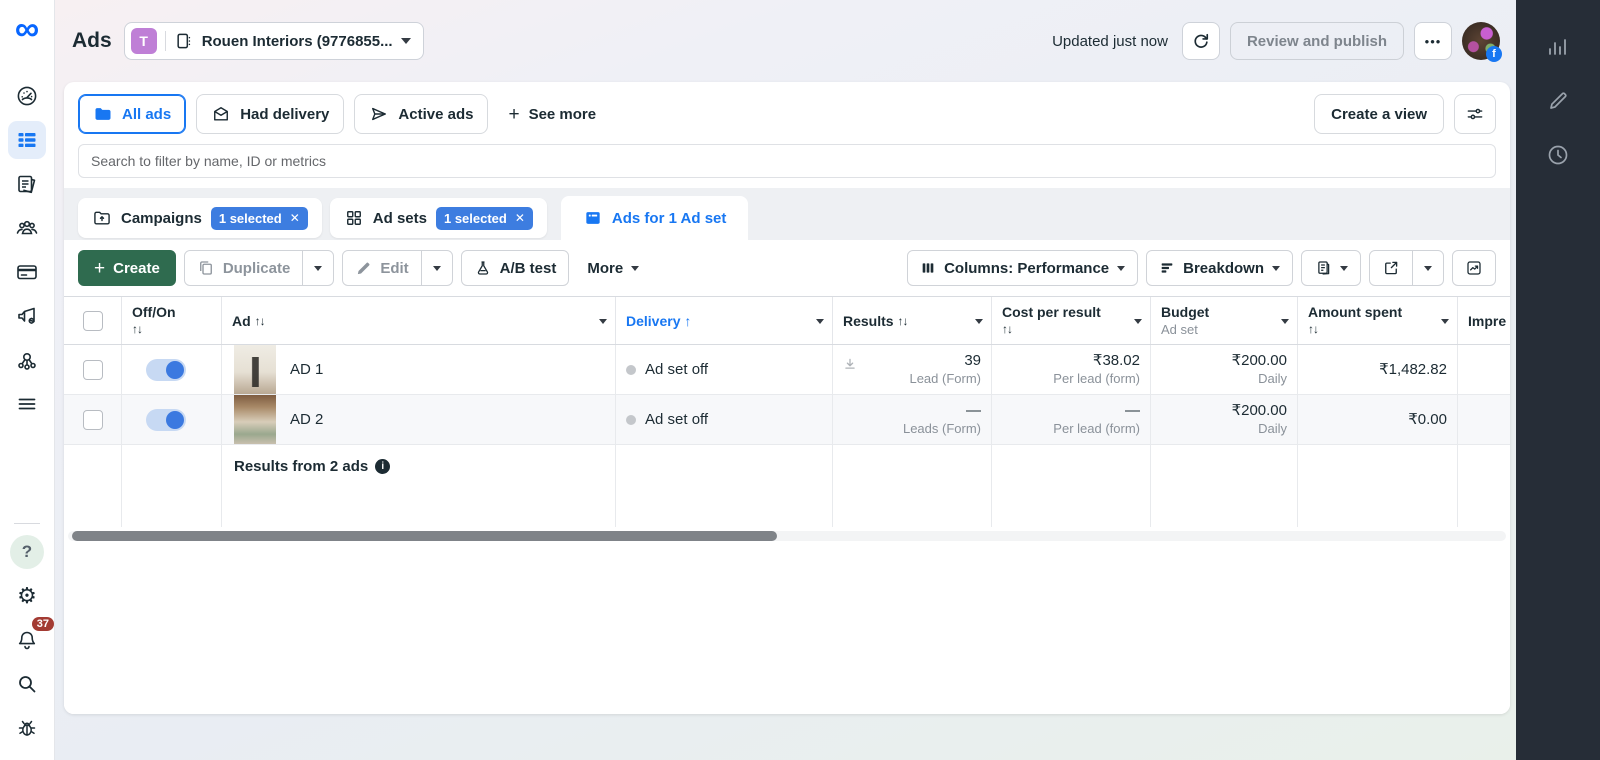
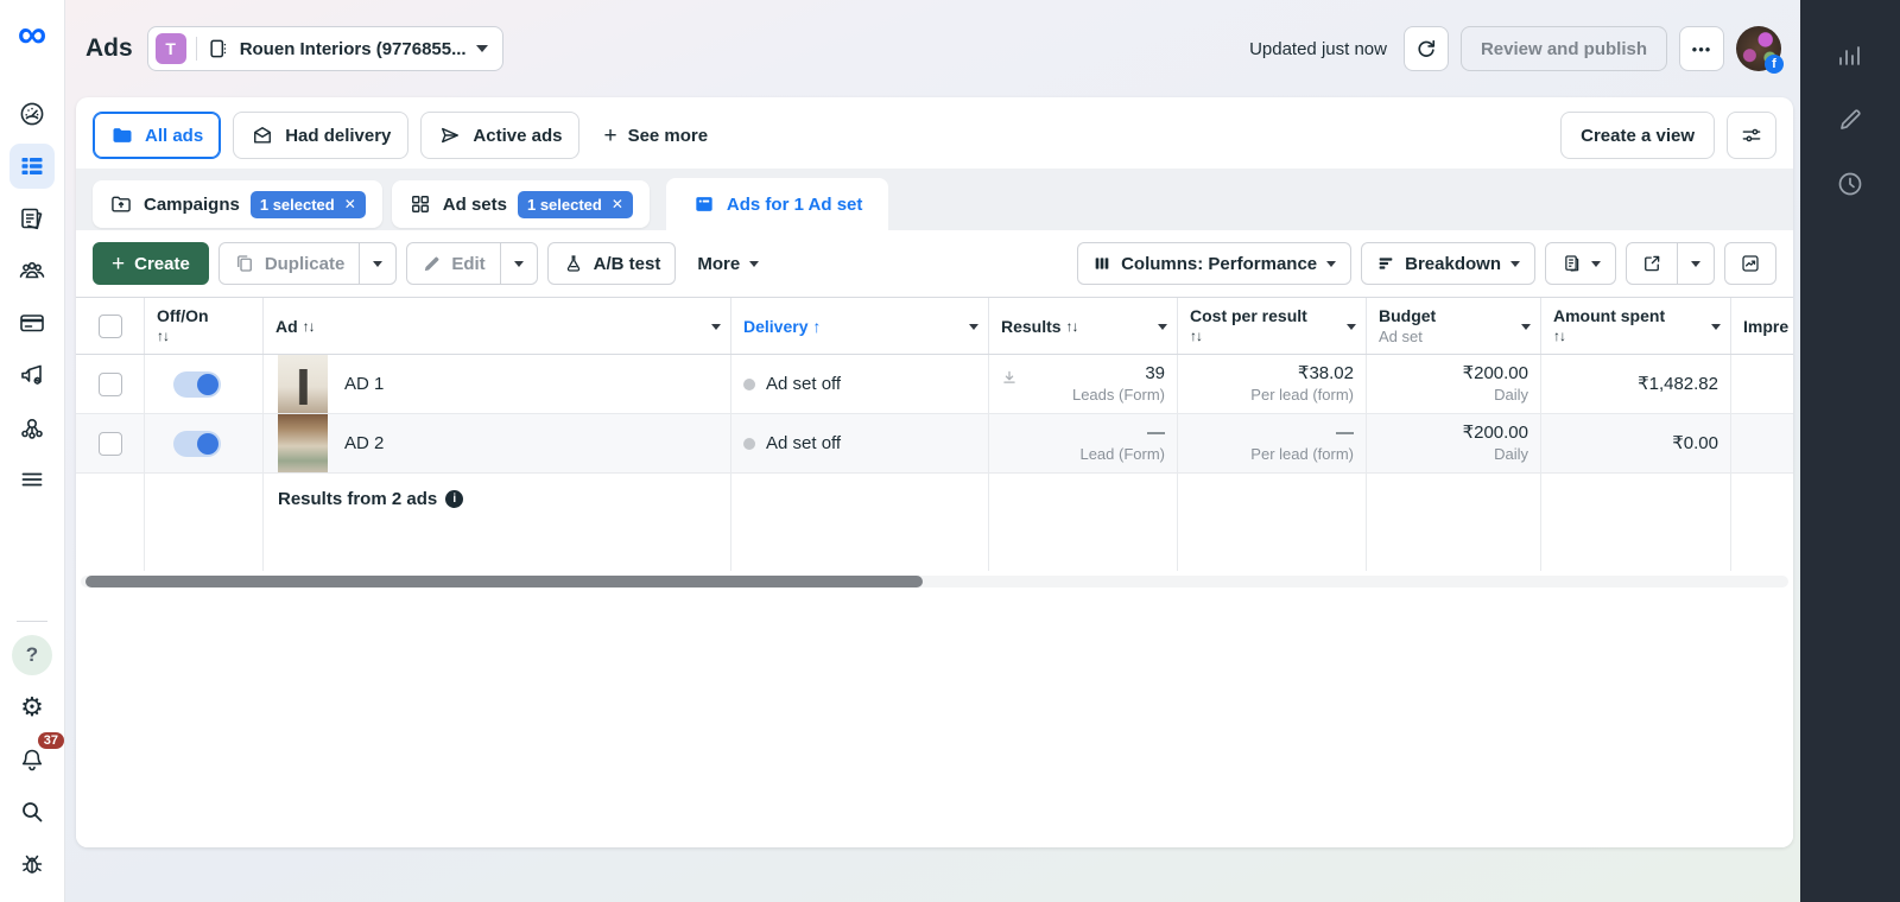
  ∞
  ?
  ⚙
  37
  Ads
  T
  Rouen Interiors (9776855...
  Updated just now
  Review and publish
  •••
  f
  All ads
  Had delivery
  Active ads
  +
  See more
  Create a view
- Search to filter by name, ID or metrics
  Campaigns
  1 selected
  ✕
  Ad sets
  1 selected
  ✕
  Ads for 1 Ad set
  +
  Create
  Duplicate
  Edit
  A/B test
  More
  Columns: Performance
  Breakdown
  Off/On
  ↑↓
  Ad
  ↑↓
  Delivery
  ↑
  Results
  ↑↓
  Cost per result
  ↑↓
  Budget
  Ad set
  Amount spent
  ↑↓
  Impre
  AD 1
  Ad set off
  39
- Lead (Form)
+ Leads (Form)
  ₹38.02
  Per lead (form)
  ₹200.00
  Daily
  ₹1,482.82
  AD 2
  Ad set off
  —
- Leads (Form)
+ Lead (Form)
  —
  Per lead (form)
  ₹200.00
  Daily
  ₹0.00
  Results from 2 ads
  i
